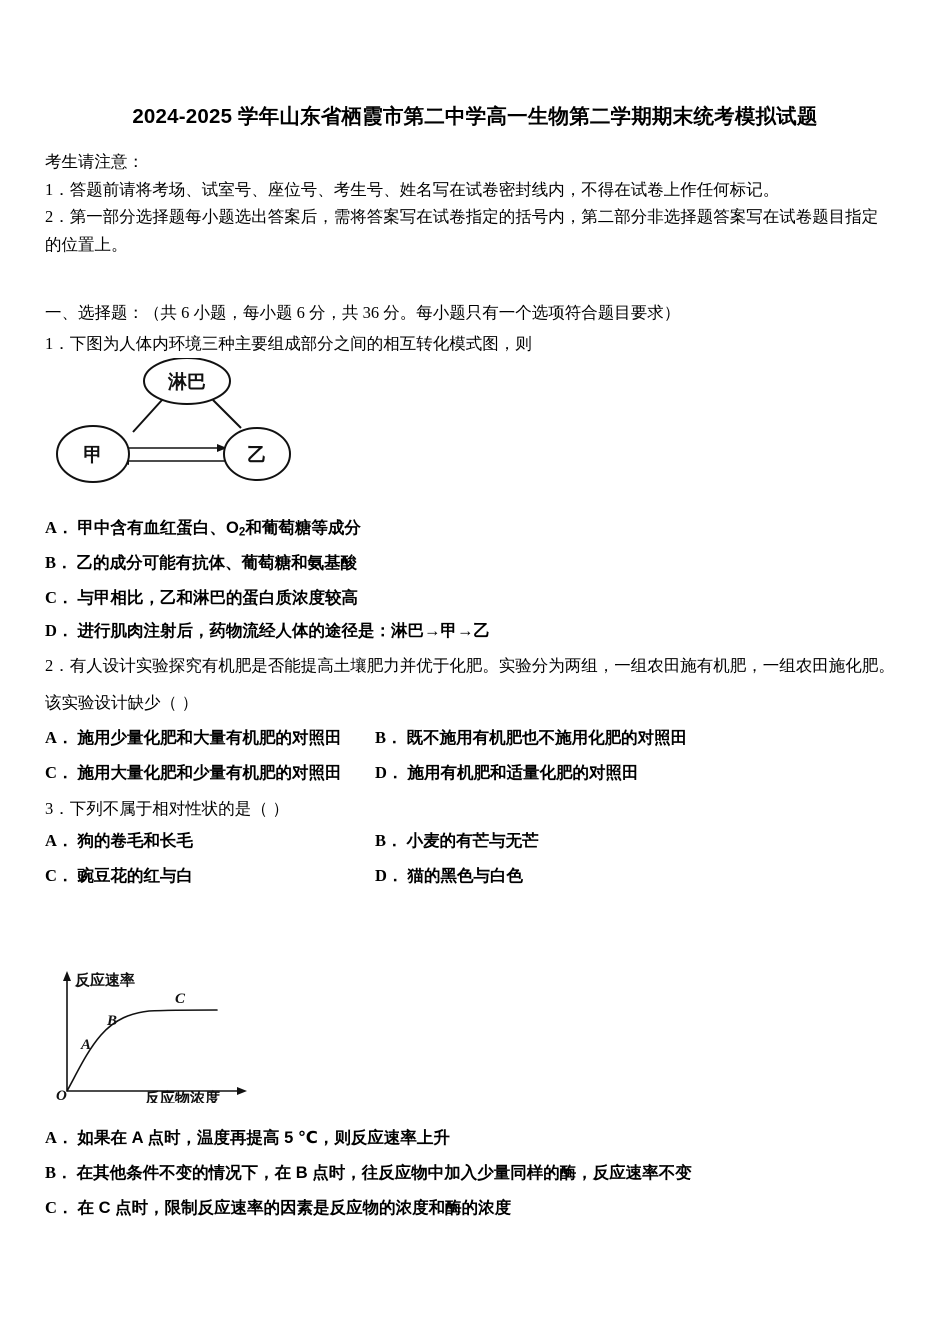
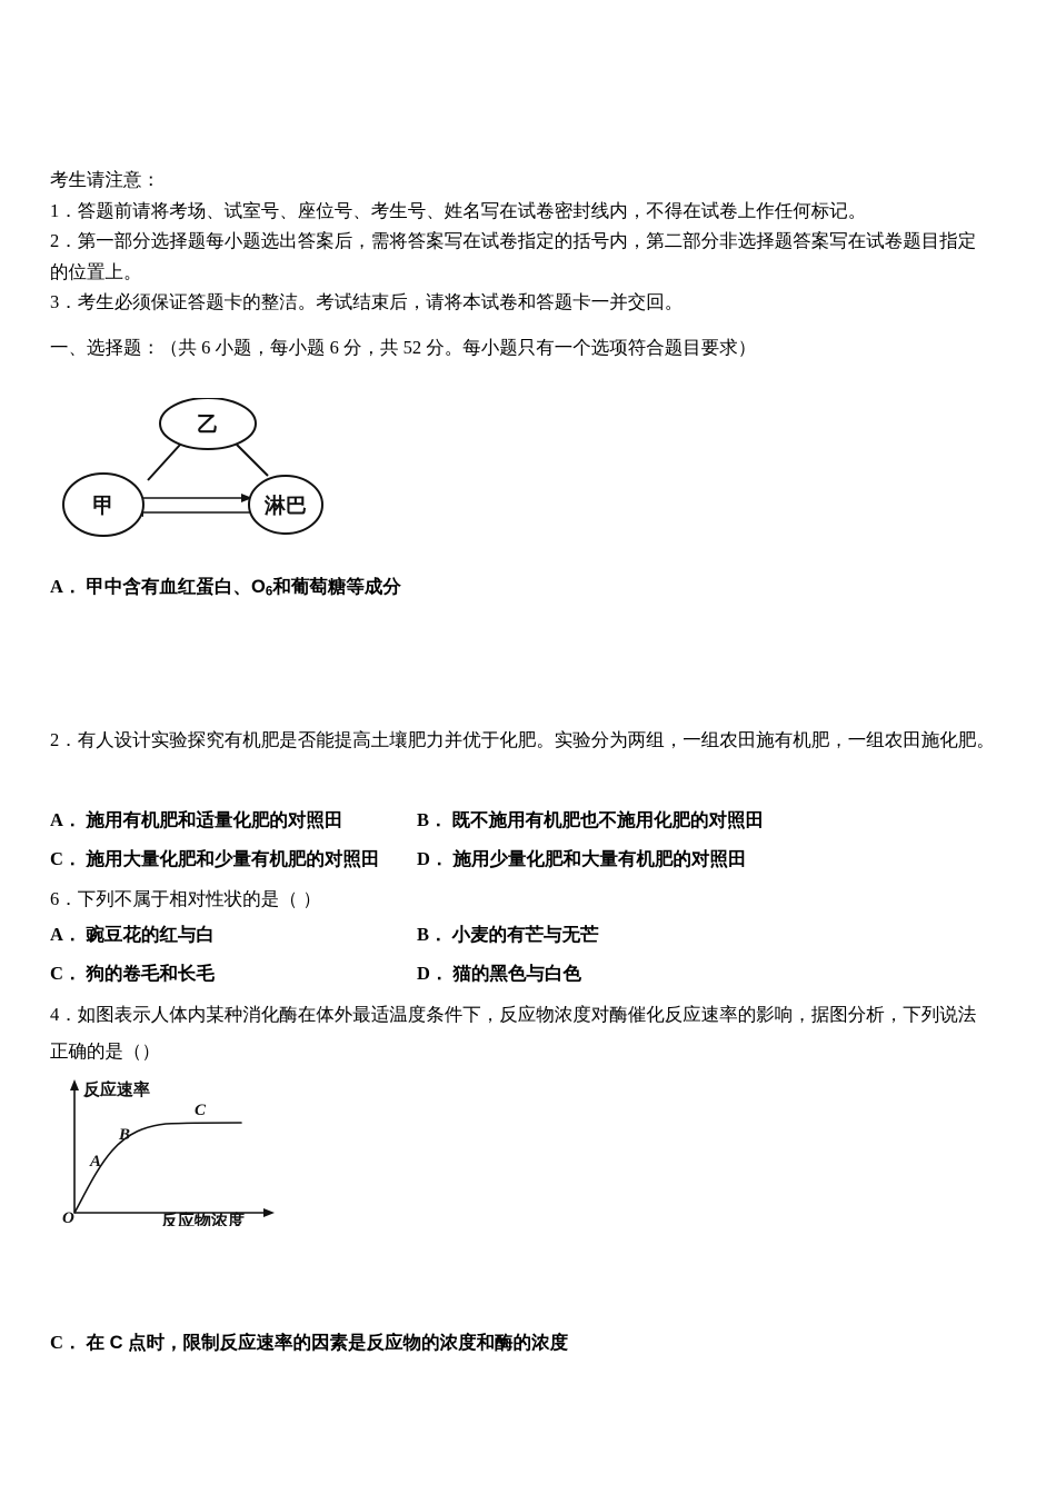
- 2024-2025 学年山东省栖霞市第二中学高一生物第二学期期末统考模拟试题
  考生请注意：
  1．答题前请将考场、试室号、座位号、考生号、姓名写在试卷密封线内，不得在试卷上作任何标记。
  2．第一部分选择题每小题选出答案后，需将答案写在试卷指定的括号内，第二部分非选择题答案写在试卷题目指定
  的位置上。
+ 3．考生必须保证答题卡的整洁。考试结束后，请将本试卷和答题卡一并交回。
- 一、选择题：（共 6 小题，每小题 6 分，共 36 分。每小题只有一个选项符合题目要求）
+ 一、选择题：（共 6 小题，每小题 6 分，共 52 分。每小题只有一个选项符合题目要求）
- 1．下图为人体内环境三种主要组成部分之间的相互转化模式图，则
- 淋巴
+ 乙
  甲
- 乙
+ 淋巴
- A． 甲中含有血红蛋白、O2和葡萄糖等成分
+ A． 甲中含有血红蛋白、O6和葡萄糖等成分
- B． 乙的成分可能有抗体、葡萄糖和氨基酸
- C． 与甲相比，乙和淋巴的蛋白质浓度较高
- D． 进行肌肉注射后，药物流经人体的途径是：淋巴→甲→乙
  2．有人设计实验探究有机肥是否能提高土壤肥力并优于化肥。实验分为两组，一组农田施有机肥，一组农田施化肥。
- 该实验设计缺少（ ）
- A． 施用少量化肥和大量有机肥的对照田
+ A． 施用有机肥和适量化肥的对照田
  B． 既不施用有机肥也不施用化肥的对照田
  C． 施用大量化肥和少量有机肥的对照田
- D． 施用有机肥和适量化肥的对照田
+ D． 施用少量化肥和大量有机肥的对照田
- 3．下列不属于相对性状的是（ ）
+ 6．下列不属于相对性状的是（ ）
- A． 狗的卷毛和长毛
+ A． 豌豆花的红与白
  B． 小麦的有芒与无芒
- C． 豌豆花的红与白
+ C． 狗的卷毛和长毛
  D． 猫的黑色与白色
+ 4．如图表示人体内某种消化酶在体外最适温度条件下，反应物浓度对酶催化反应速率的影响，据图分析，下列说法
+ 正确的是（）
  反应速率
  反应物浓度
  O
  A
  B
  C
- A． 如果在 A 点时，温度再提高 5 ℃，则反应速率上升
- B． 在其他条件不变的情况下，在 B 点时，往反应物中加入少量同样的酶，反应速率不变
  C． 在 C 点时，限制反应速率的因素是反应物的浓度和酶的浓度
